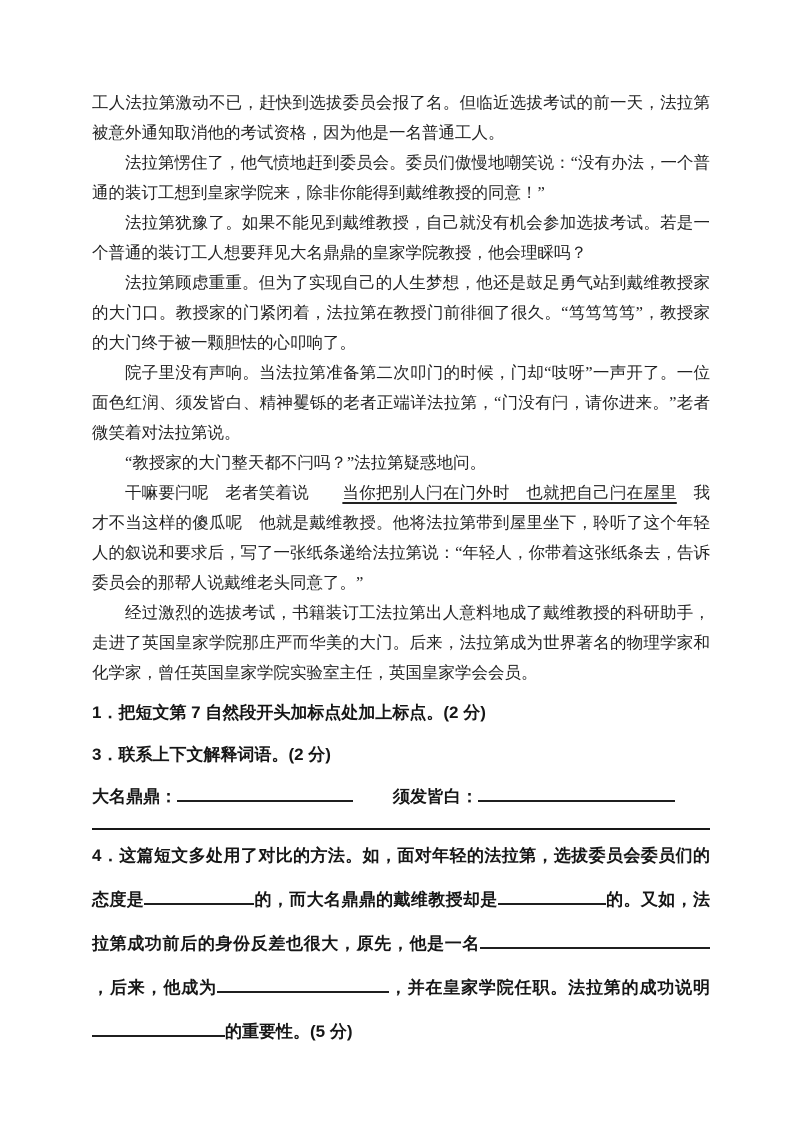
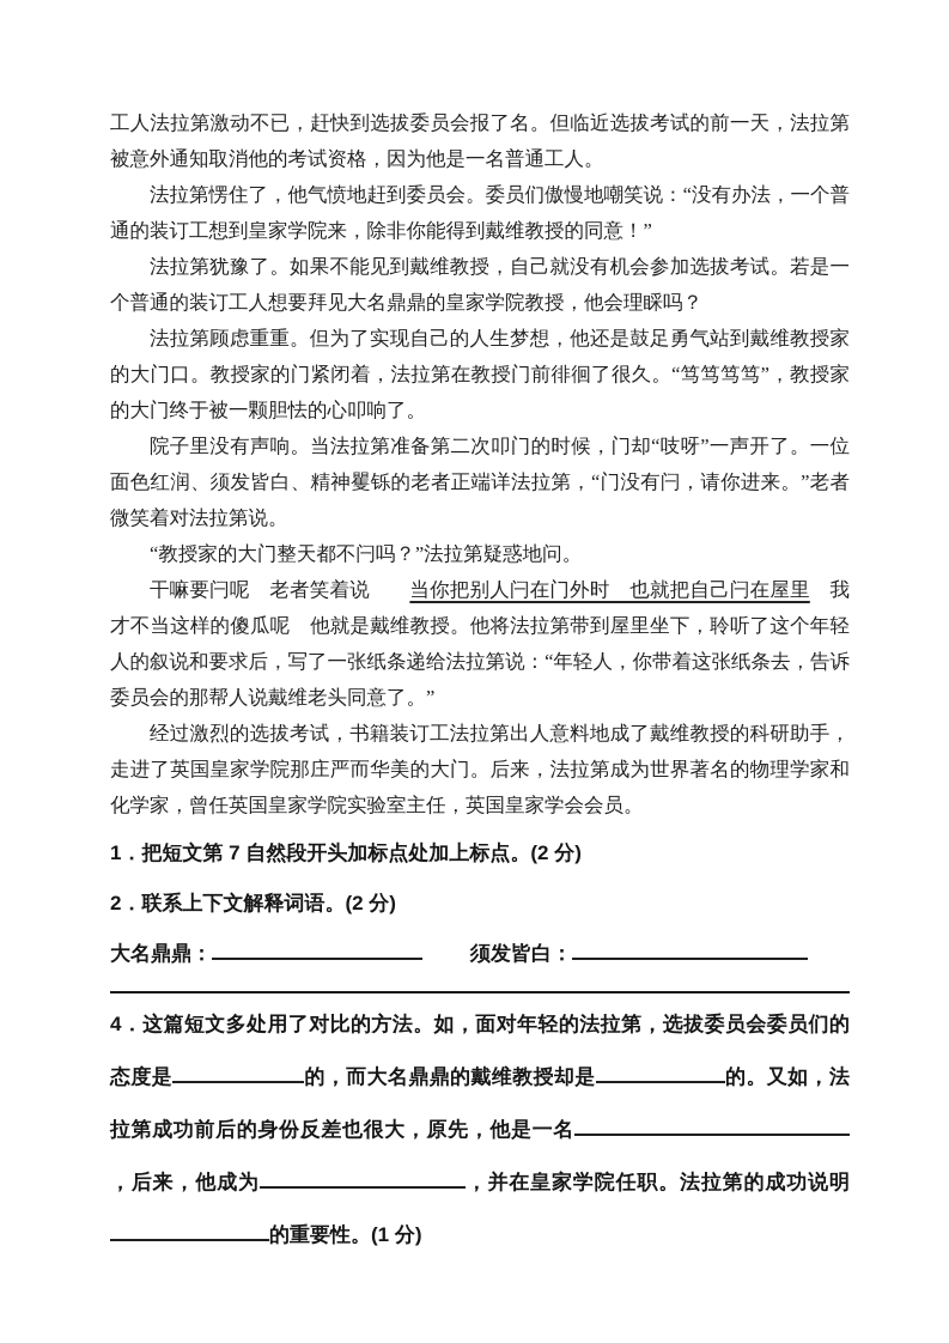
  工人法拉第激动不已，赶快到选拔委员会报了名。但临近选拔考试的前一天，法拉第被意外通知取消他的考试资格，因为他是一名普通工人。
  法拉第愣住了，他气愤地赶到委员会。委员们傲慢地嘲笑说：“没有办法，一个普通的装订工想到皇家学院来，除非你能得到戴维教授的同意！”
  法拉第犹豫了。如果不能见到戴维教授，自己就没有机会参加选拔考试。若是一个普通的装订工人想要拜见大名鼎鼎的皇家学院教授，他会理睬吗？
  法拉第顾虑重重。但为了实现自己的人生梦想，他还是鼓足勇气站到戴维教授家的大门口。教授家的门紧闭着，法拉第在教授门前徘徊了很久。“笃笃笃笃”，教授家的大门终于被一颗胆怯的心叩响了。
  院子里没有声响。当法拉第准备第二次叩门的时候，门却“吱呀”一声开了。一位面色红润、须发皆白、精神矍铄的老者正端详法拉第，“门没有闩，请你进来。”老者微笑着对法拉第说。
  “教授家的大门整天都不闩吗？”法拉第疑惑地问。
  干嘛要闩呢 老者笑着说 当你把别人闩在门外时 也就把自己闩在屋里 我才不当这样的傻瓜呢 他就是戴维教授。他将法拉第带到屋里坐下，聆听了这个年轻人的叙说和要求后，写了一张纸条递给法拉第说：“年轻人，你带着这张纸条去，告诉委员会的那帮人说戴维老头同意了。”
  经过激烈的选拔考试，书籍装订工法拉第出人意料地成了戴维教授的科研助手，走进了英国皇家学院那庄严而华美的大门。后来，法拉第成为世界著名的物理学家和化学家，曾任英国皇家学院实验室主任，英国皇家学会会员。
  1．把短文第 7 自然段开头加标点处加上标点。(2 分)
- 3．联系上下文解释词语。(2 分)
+ 2．联系上下文解释词语。(2 分)
  大名鼎鼎： 须发皆白：
- 4．这篇短文多处用了对比的方法。如，面对年轻的法拉第，选拔委员会委员们的态度是 的，而大名鼎鼎的戴维教授却是 的。又如，法拉第成功前后的身份反差也很大，原先，他是一名，后来，他成为 ，并在皇家学院任职。法拉第的成功说明的重要性。(5 分)
+ 4．这篇短文多处用了对比的方法。如，面对年轻的法拉第，选拔委员会委员们的态度是 的，而大名鼎鼎的戴维教授却是 的。又如，法拉第成功前后的身份反差也很大，原先，他是一名，后来，他成为 ，并在皇家学院任职。法拉第的成功说明的重要性。(1 分)
